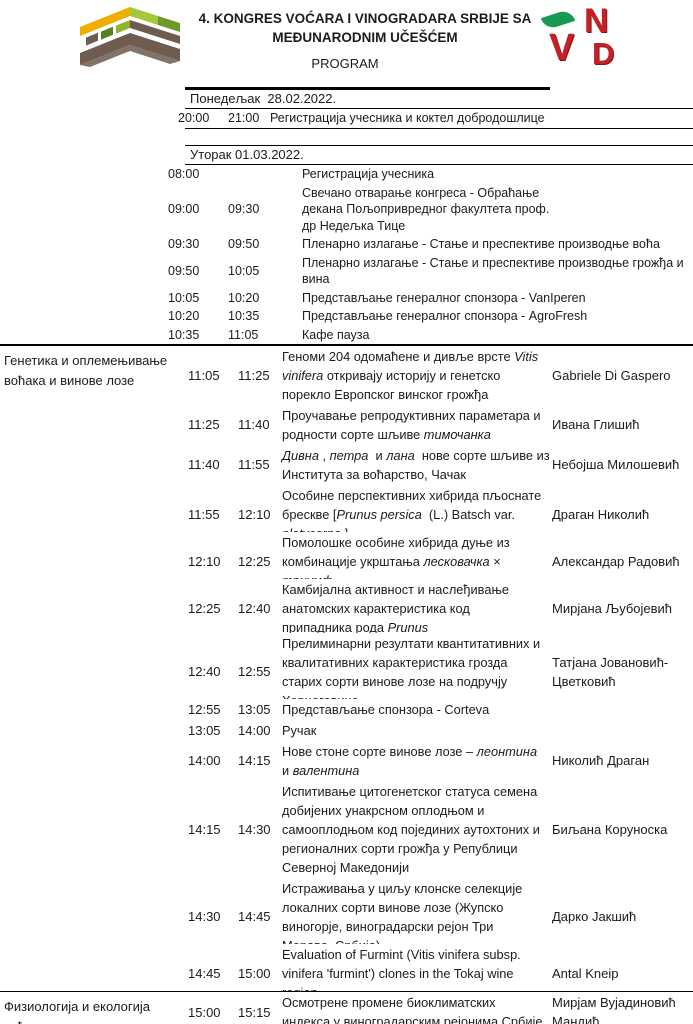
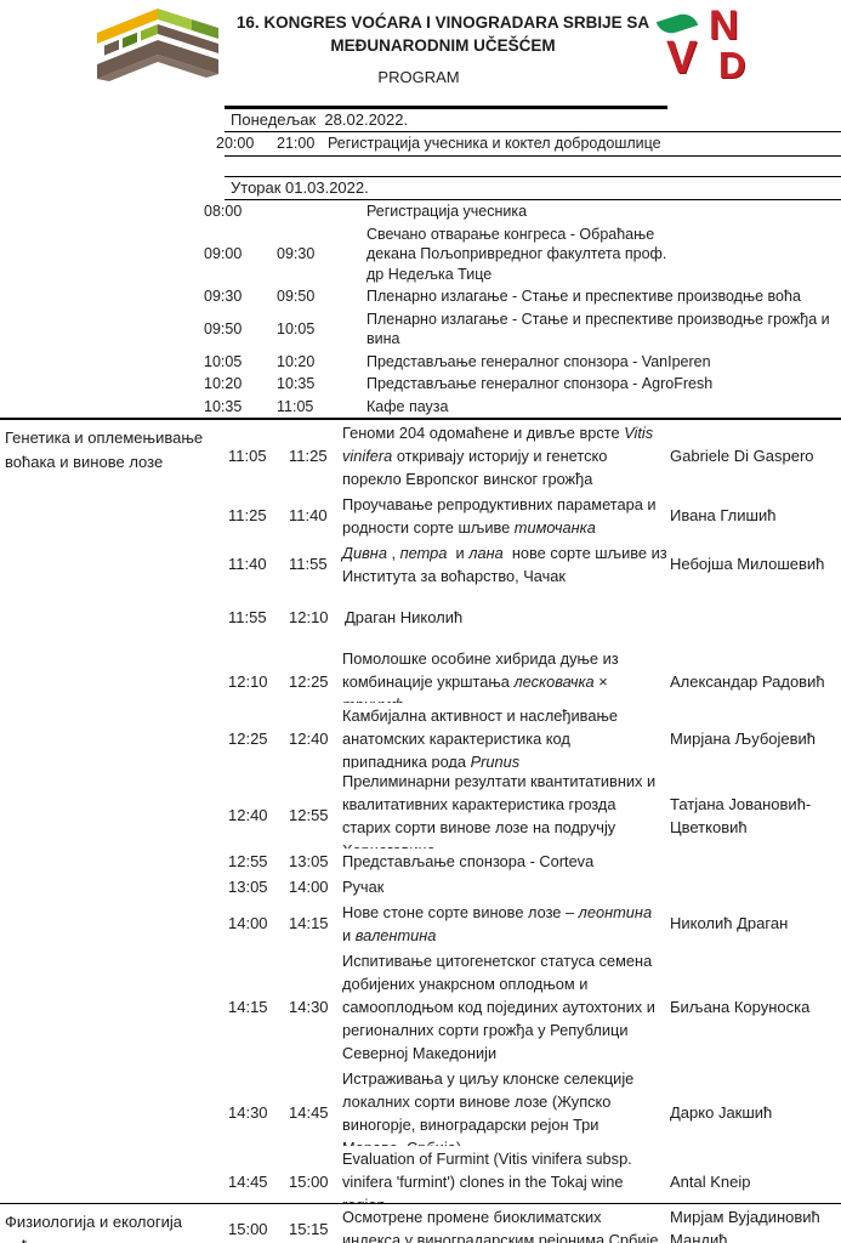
  N
  V
  D
- 4. KONGRES VOĆARA I VINOGRADARA SRBIJE SA
+ 16. KONGRES VOĆARA I VINOGRADARA SRBIJE SA
  MEĐUNARODNIM UČEŠĆEM
  PROGRAM
  Понедељак 28.02.2022.
  20:00
  21:00
  Регистрација учесника и коктел добродошлице
  Уторак 01.03.2022.
  08:00
  Регистрација учесника
  09:00
  09:30
  Свечано отварање конгреса - Обраћање
  декана Пољопривредног факултета проф.
  др Недељка Тице
  09:30
  09:50
  Пленарно излагање - Стање и преспективе производње воћа
  09:50
  10:05
  Пленарно излагање - Стање и преспективе производње грожђа и
  вина
  10:05
  10:20
  Представљање генералног спонзора - VanIperen
  10:20
  10:35
  Представљање генералног спонзора - AgroFresh
  10:35
  11:05
  Кафе пауза
  Генетика и оплемењивање
  воћака и винове лозе
  11:05
  11:25
  Геноми 204 одомаћене и дивље врсте Vitis
  vinifera откривају историју и генетско
  порекло Европског винског грожђа
  Gabriele Di Gaspero
  11:25
  11:40
  Проучавање репродуктивних параметара и
  родности сорте шљиве тимочанка
  Ивана Глишић
  11:40
  11:55
  Дивна , петра и лана нове сорте шљиве из
  Института за воћарство, Чачак
  Небојша Милошевић
  11:55
  12:10
- Особине перспективних хибрида пљоснате
- брескве [Prunus persica (L.) Batsch var.
  Драган Николић
  12:10
  12:25
  Помолошке особине хибрида дуње из
  комбинације укрштања лесковачка ×
  Александар Радовић
  12:25
  12:40
  Камбијална активност и наслеђивање
  анатомских карактеристика код
  припадника рода Prunus
  Мирјана Љубојевић
  12:40
  12:55
  Прелиминарни резултати квантитативних и
  квалитативних карактеристика грозда
  старих сорти винове лозе на подручју
  Татјана Јовановић-
  Цветковић
  12:55
  13:05
  Представљање спонзора - Corteva
  13:05
  14:00
  Ручак
  14:00
  14:15
  Нове стоне сорте винове лозе – леонтина
  и валентина
  Николић Драган
  14:15
  14:30
  Испитивање цитогенетског статуса семена
  добијених унакрсном оплодњом и
  самооплодњом код појединих аутохтоних и
  регионалних сорти грожђа у Републици
  Северној Македонији
  Биљана Коруноска
  14:30
  14:45
  Истраживања у циљу клонске селекције
  локалних сорти винове лозе (Жупско
  виногорје, виноградарски рејон Три
  Дарко Јакшић
  14:45
  15:00
  Evaluation of Furmint (Vitis vinifera subsp.
  vinifera 'furmint') clones in the Tokaj wine
  Antal Kneip
  Физиологија и екологија
  15:00
  15:15
  Осмотрене промене биоклиматских
  индекса у виноградарским рејонима Србије
  Мирјам Вујадиновић
  Мандић
